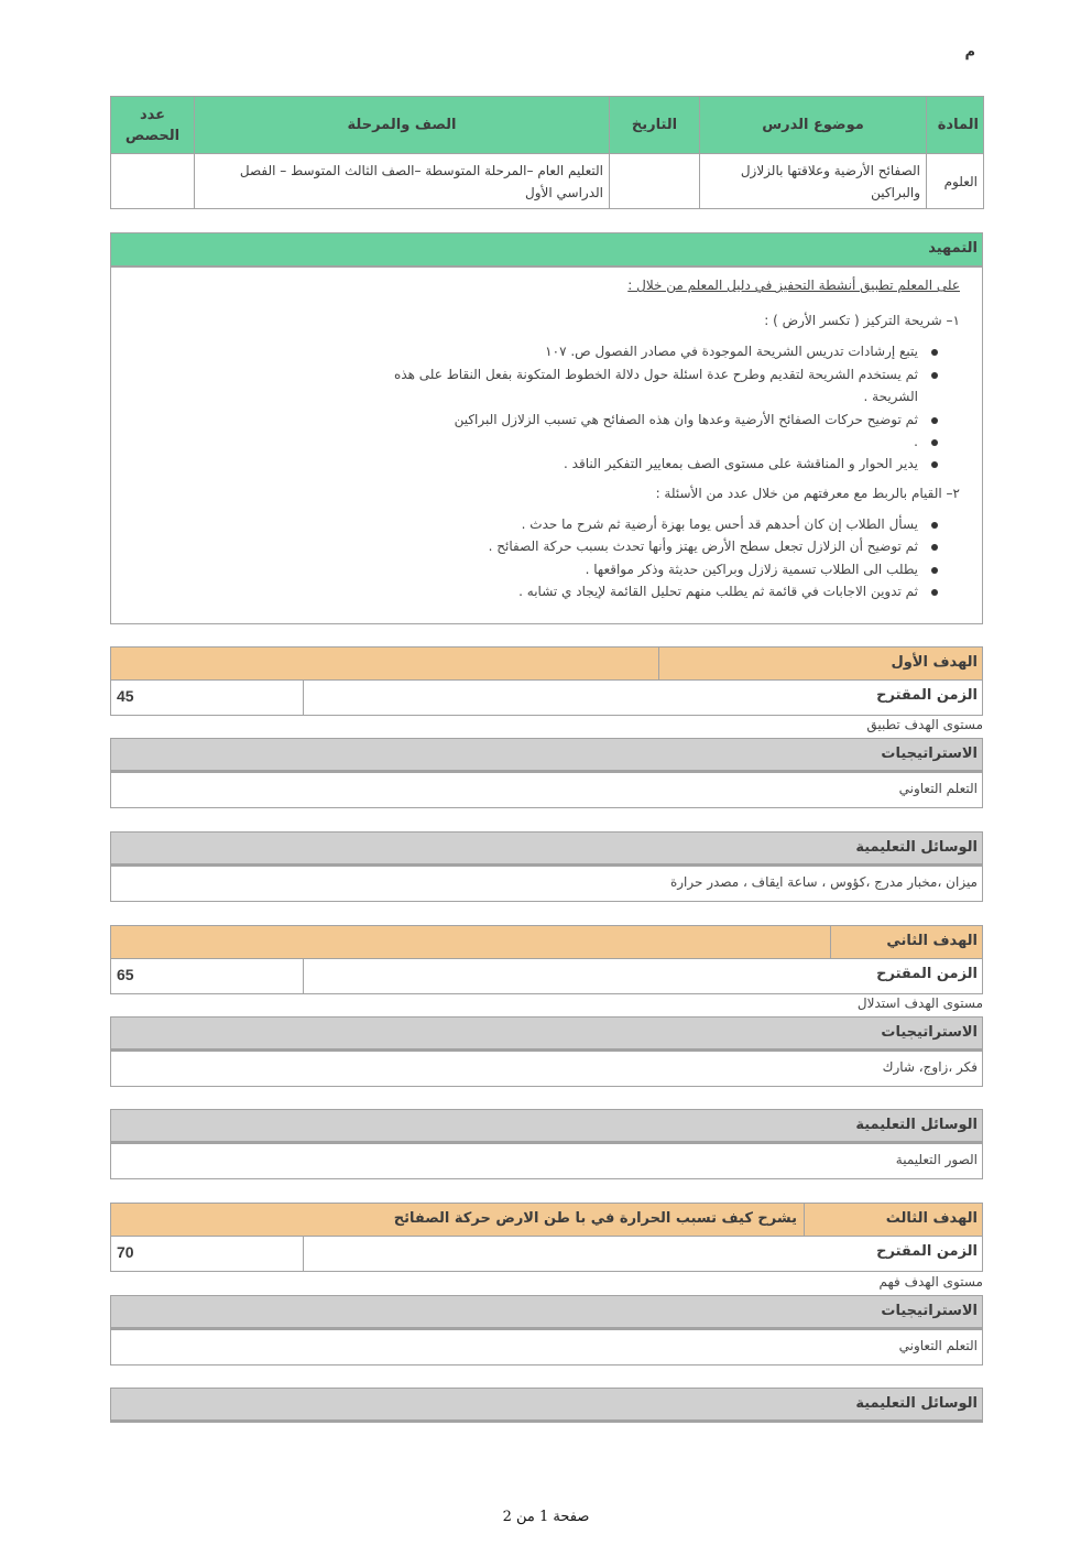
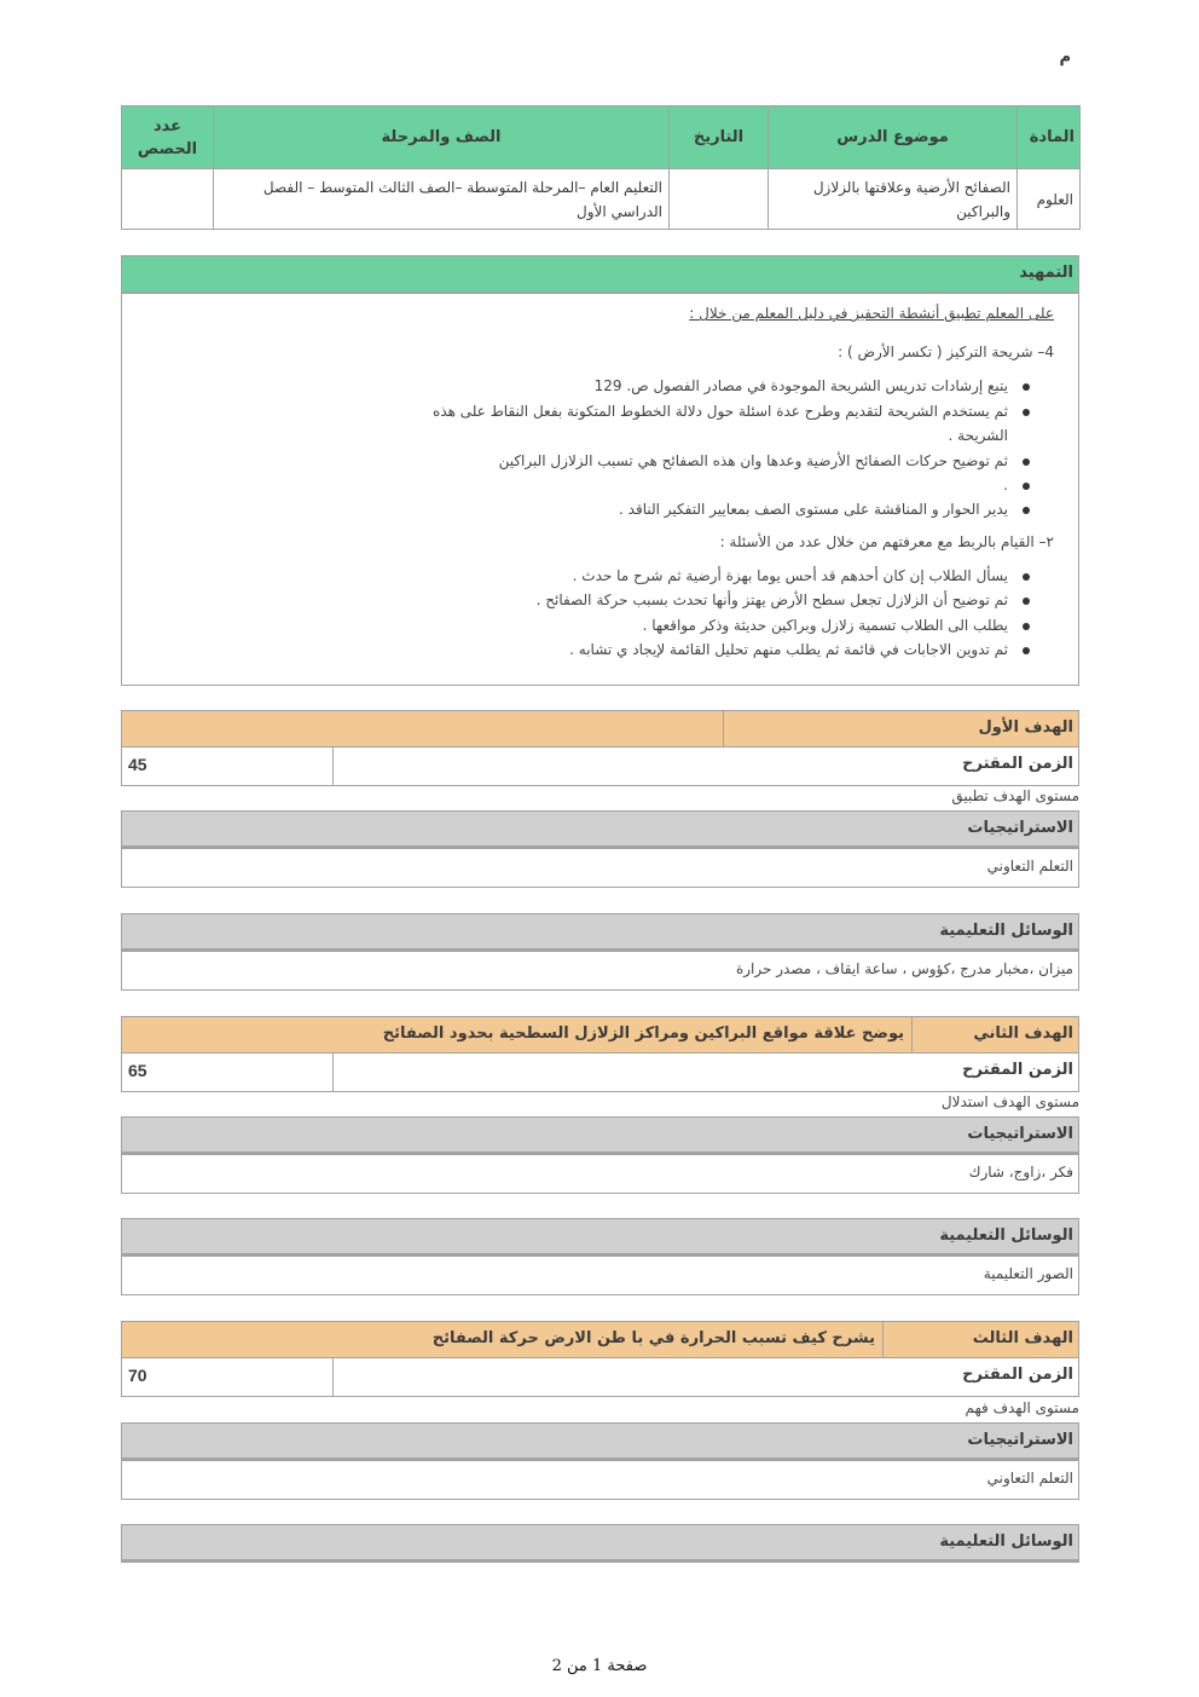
  م
  المادة	موضوع الدرس	التاريخ	الصف والمرحلة	عدد الحصص
  العلوم	الصفائح الأرضية وعلاقتها بالزلازل والبراكين		التعليم العام –المرحلة المتوسطة –الصف الثالث المتوسط – الفصل الدراسي الأول
  التمهيد
  على المعلم تطبيق أنشطة التحفيز في دليل المعلم من خلال :
- ١– شريحة التركيز ( تكسر الأرض ) :
+ 4– شريحة التركيز ( تكسر الأرض ) :
- يتبع إرشادات تدريس الشريحة الموجودة في مصادر الفصول ص. ١٠٧
+ يتبع إرشادات تدريس الشريحة الموجودة في مصادر الفصول ص. 129
  ثم يستخدم الشريحة لتقديم وطرح عدة اسئلة حول دلالة الخطوط المتكونة بفعل النقاط على هذه الشريحة .
  ثم توضيح حركات الصفائح الأرضية وعدها وان هذه الصفائح هي تسبب الزلازل البراكين
  .
  يدير الحوار و المناقشة على مستوى الصف بمعايير التفكير الناقد .
  ٢– القيام بالربط مع معرفتهم من خلال عدد من الأسئلة :
  يسأل الطلاب إن كان أحدهم قد أحس يوما بهزة أرضية ثم شرح ما حدث .
  ثم توضيح أن الزلازل تجعل سطح الأرض يهتز وأنها تحدث بسبب حركة الصفائح .
  يطلب الى الطلاب تسمية زلازل وبراكين حديثة وذكر مواقعها .
  ثم تدوين الاجابات في قائمة ثم يطلب منهم تحليل القائمة لإيجاد ي تشابه .
  الهدف الأول
  الزمن المقترح
  45
  مستوى الهدف تطبيق
  الاستراتيجيات
  التعلم التعاوني
  الوسائل التعليمية
  ميزان ،مخبار مدرج ،كؤوس ، ساعة ايقاف ، مصدر حرارة
  الهدف الثاني
+ يوضح علاقة مواقع البراكين ومراكز الزلازل السطحية بحدود الصفائح
  الزمن المقترح
  65
  مستوى الهدف استدلال
  الاستراتيجيات
  فكر ،زاوج، شارك
  الوسائل التعليمية
  الصور التعليمية
  الهدف الثالث
  يشرح كيف تسبب الحرارة في با طن الارض حركة الصفائح
  الزمن المقترح
  70
  مستوى الهدف فهم
  الاستراتيجيات
  التعلم التعاوني
  الوسائل التعليمية
  صفحة 1 من 2
